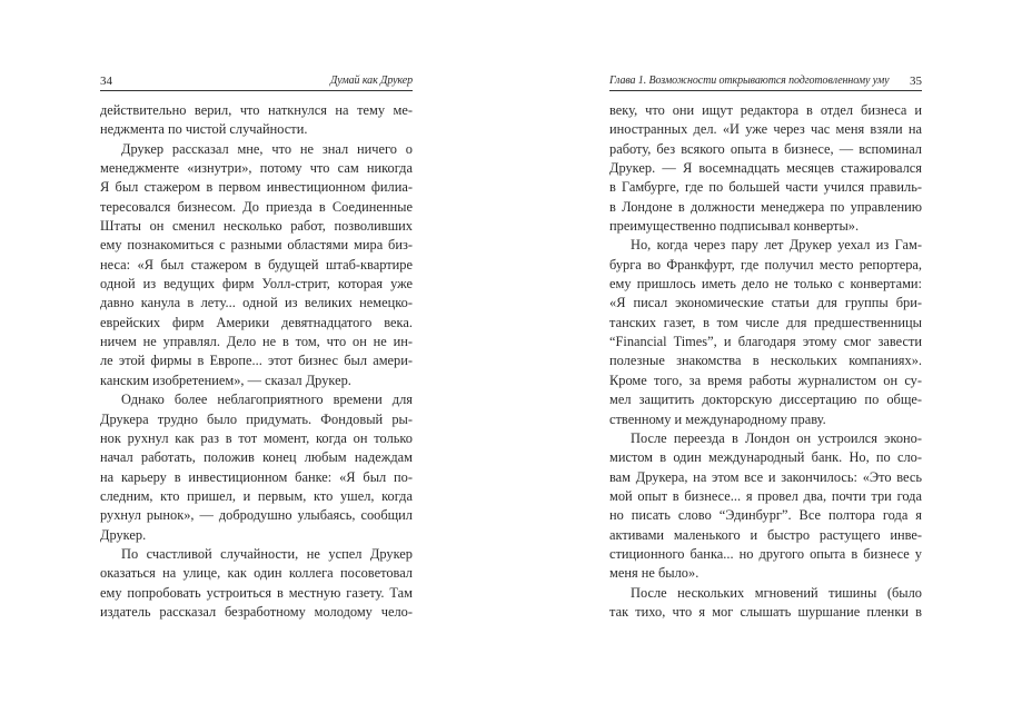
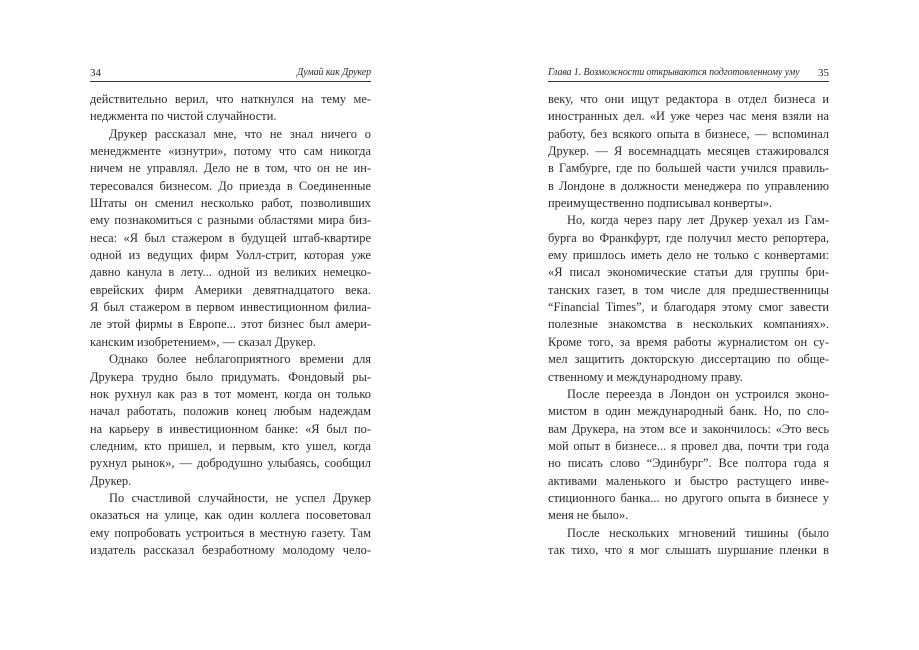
  34
  Думай как Друкер
  действительно верил, что наткнулся на тему ме-
  неджмента по чистой случайности.
  Друкер рассказал мне, что не знал ничего о
  менеджменте «изнутри», потому что сам никогда
- Я был стажером в первом инвестиционном филиа-
+ ничем не управлял. Дело не в том, что он не ин-
  тересовался бизнесом. До приезда в Соединенные
  Штаты он сменил несколько работ, позволивших
  ему познакомиться с разными областями мира биз-
  неса: «Я был стажером в будущей штаб-квартире
  одной из ведущих фирм Уолл-стрит, которая уже
  давно канула в лету... одной из великих немецко-
  еврейских фирм Америки девятнадцатого века.
- ничем не управлял. Дело не в том, что он не ин-
+ Я был стажером в первом инвестиционном филиа-
  ле этой фирмы в Европе... этот бизнес был амери-
  канским изобретением», — сказал Друкер.
  Однако более неблагоприятного времени для
  Друкера трудно было придумать. Фондовый ры-
  нок рухнул как раз в тот момент, когда он только
  начал работать, положив конец любым надеждам
  на карьеру в инвестиционном банке: «Я был по-
  следним, кто пришел, и первым, кто ушел, когда
  рухнул рынок», — добродушно улыбаясь, сообщил
  Друкер.
  По счастливой случайности, не успел Друкер
  оказаться на улице, как один коллега посоветовал
  ему попробовать устроиться в местную газету. Там
  издатель рассказал безработному молодому чело-
  Глава 1. Возможности открываются подготовленному уму
  35
  веку, что они ищут редактора в отдел бизнеса и
  иностранных дел. «И уже через час меня взяли на
  работу, без всякого опыта в бизнесе, — вспоминал
  Друкер. — Я восемнадцать месяцев стажировался
  в Гамбурге, где по большей части учился правиль-
  в Лондоне в должности менеджера по управлению
  преимущественно подписывал конверты».
  Но, когда через пару лет Друкер уехал из Гам-
  бурга во Франкфурт, где получил место репортера,
  ему пришлось иметь дело не только с конвертами:
  «Я писал экономические статьи для группы бри-
  танских газет, в том числе для предшественницы
  “Financial Times”, и благодаря этому смог завести
  полезные знакомства в нескольких компаниях».
  Кроме того, за время работы журналистом он су-
  мел защитить докторскую диссертацию по обще-
  ственному и международному праву.
  После переезда в Лондон он устроился эконо-
  мистом в один международный банк. Но, по сло-
  вам Друкера, на этом все и закончилось: «Это весь
  мой опыт в бизнесе... я провел два, почти три года
  но писать слово “Эдинбург”. Все полтора года я
  активами маленького и быстро растущего инве-
  стиционного банка... но другого опыта в бизнесе у
  меня не было».
  После нескольких мгновений тишины (было
  так тихо, что я мог слышать шуршание пленки в
